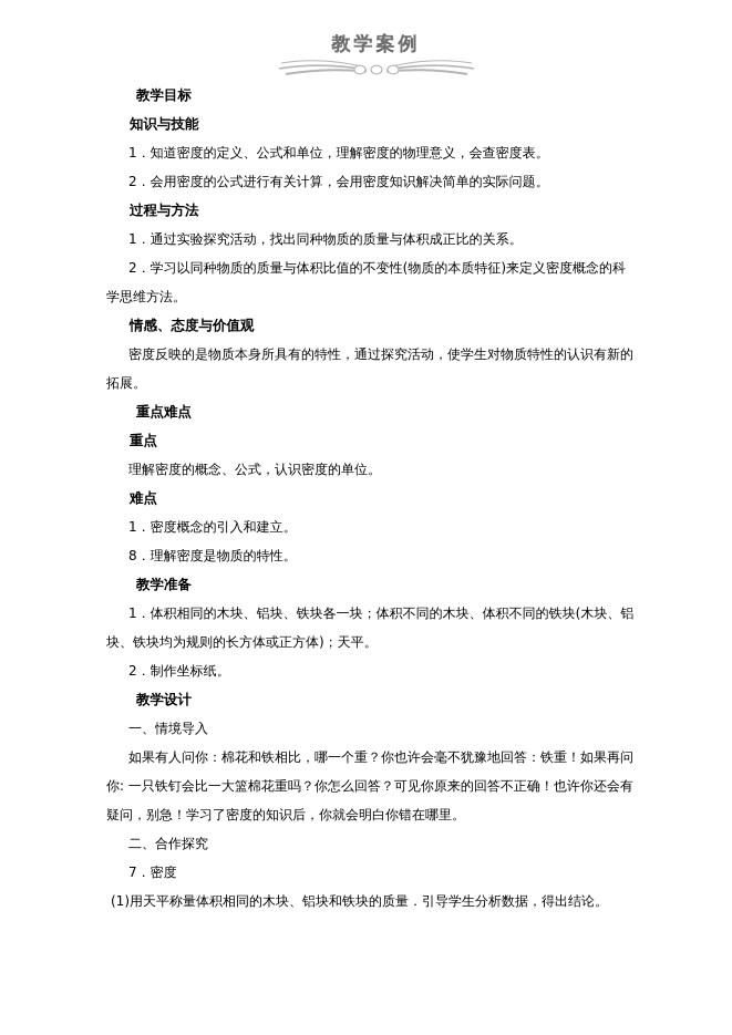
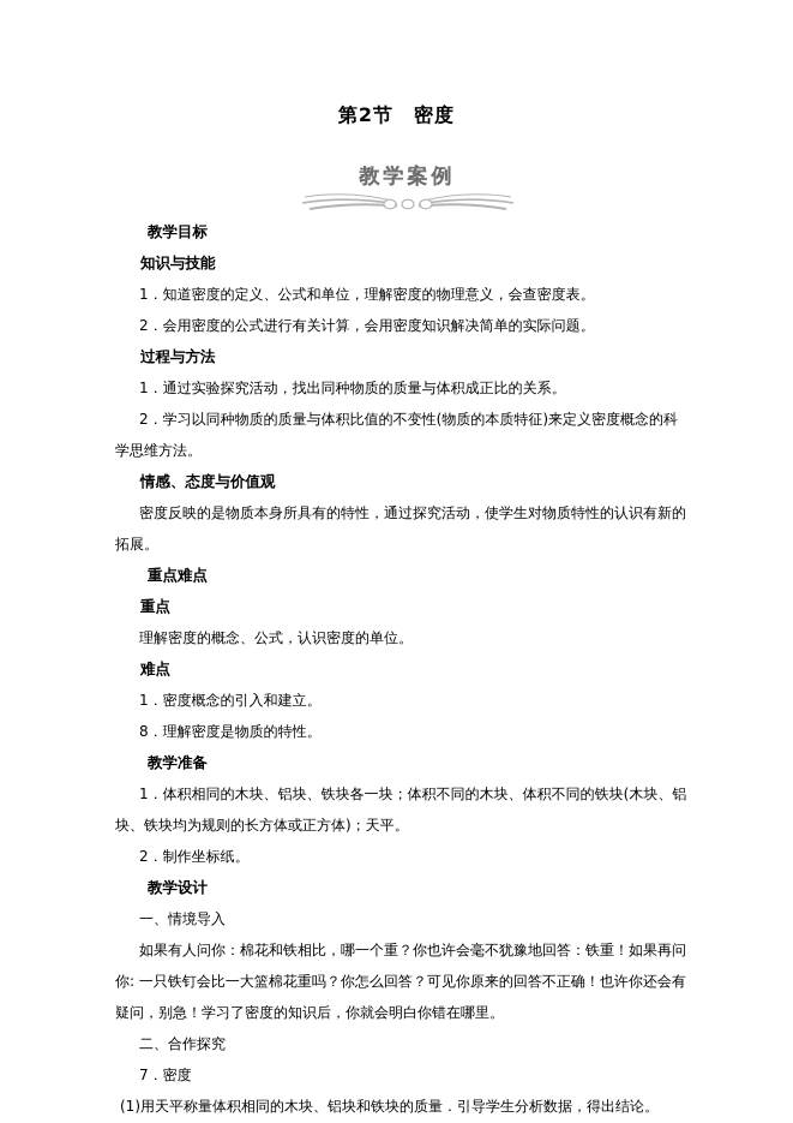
+ 第2节 密度
  教学案例
  教学目标
  知识与技能
  1．知道密度的定义、公式和单位，理解密度的物理意义，会查密度表。
  2．会用密度的公式进行有关计算，会用密度知识解决简单的实际问题。
  过程与方法
  1．通过实验探究活动，找出同种物质的质量与体积成正比的关系。
  2．学习以同种物质的质量与体积比值的不变性(物质的本质特征)来定义密度概念的科
  学思维方法。
  情感、态度与价值观
  密度反映的是物质本身所具有的特性，通过探究活动，使学生对物质特性的认识有新的
  拓展。
  重点难点
  重点
  理解密度的概念、公式，认识密度的单位。
  难点
  1．密度概念的引入和建立。
  8．理解密度是物质的特性。
  教学准备
  1．体积相同的木块、铝块、铁块各一块；体积不同的木块、体积不同的铁块(木块、铝
  块、铁块均为规则的长方体或正方体)；天平。
  2．制作坐标纸。
  教学设计
  一、情境导入
  如果有人问你：棉花和铁相比，哪一个重？你也许会毫不犹豫地回答：铁重！如果再问
  你: 一只铁钉会比一大篮棉花重吗？你怎么回答？可见你原来的回答不正确！也许你还会有
  疑问，别急！学习了密度的知识后，你就会明白你错在哪里。
  二、合作探究
  7．密度
  (1)用天平称量体积相同的木块、铝块和铁块的质量．引导学生分析数据，得出结论。
